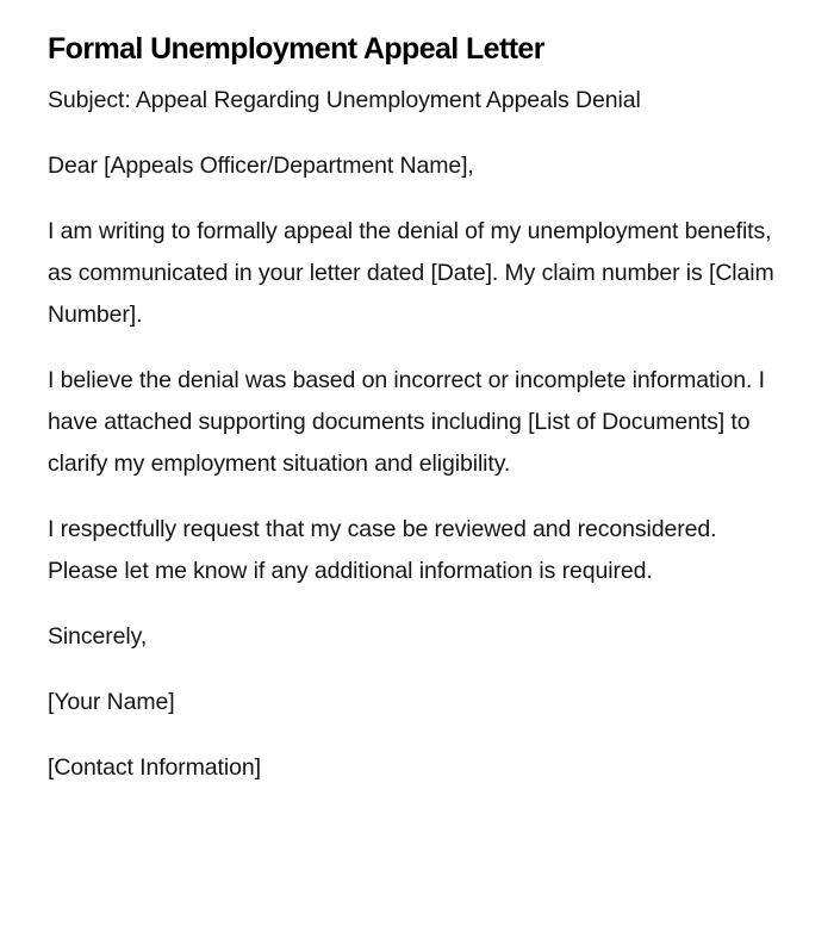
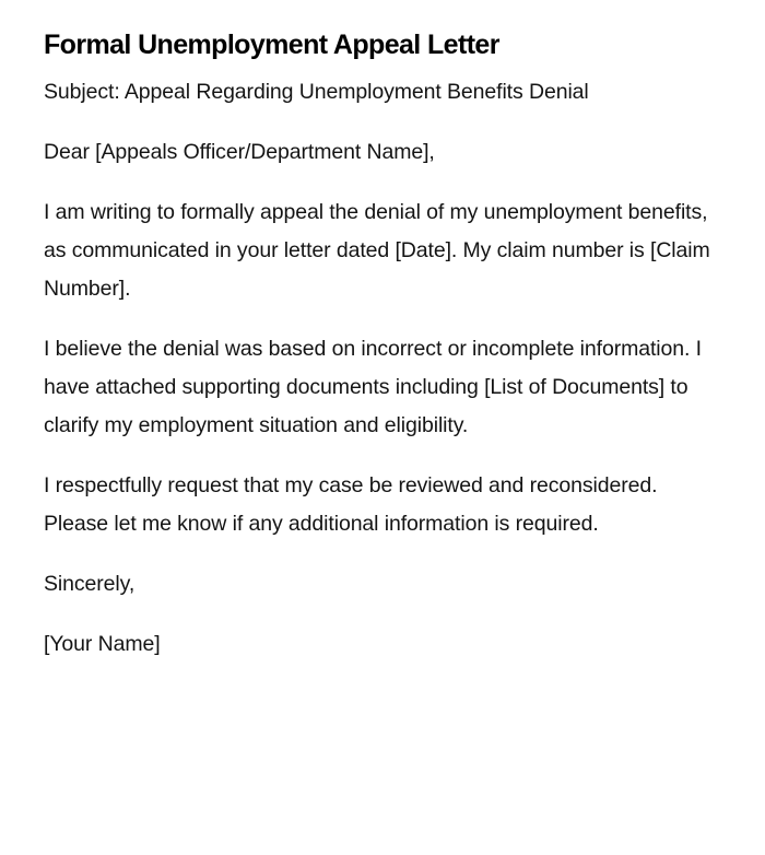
  Formal Unemployment Appeal Letter
- Subject: Appeal Regarding Unemployment Appeals Denial
+ Subject: Appeal Regarding Unemployment Benefits Denial
  Dear [Appeals Officer/Department Name],
  I am writing to formally appeal the denial of my unemployment benefits, as communicated in your letter dated [Date]. My claim number is [Claim Number].
  I believe the denial was based on incorrect or incomplete information. I have attached supporting documents including [List of Documents] to clarify my employment situation and eligibility.
  I respectfully request that my case be reviewed and reconsidered. Please let me know if any additional information is required.
  Sincerely,
  [Your Name]
- [Contact Information]
